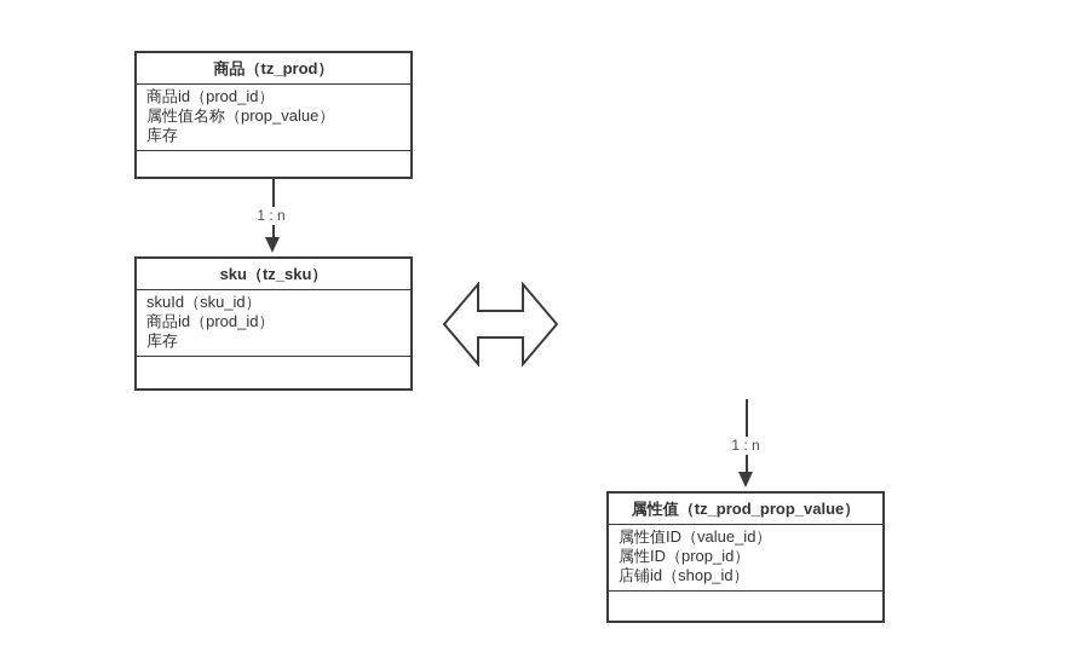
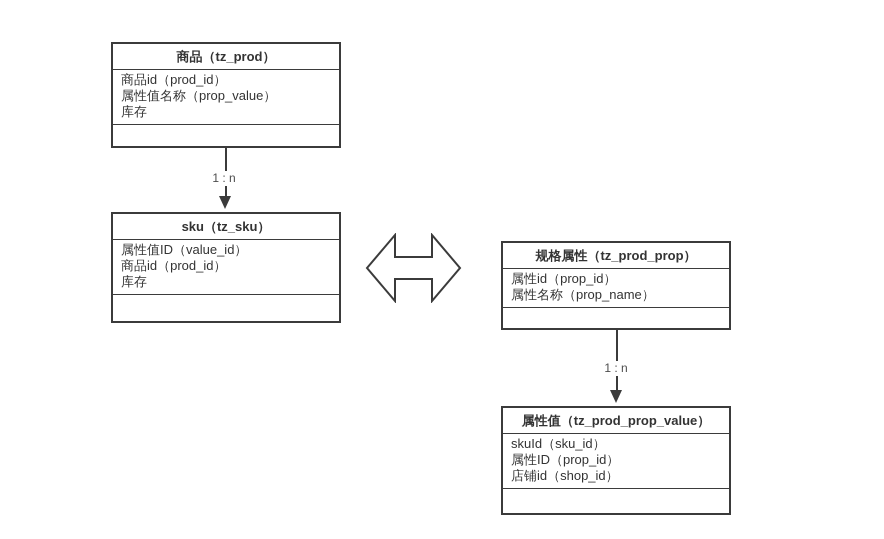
  商品（tz_prod）
  商品id（prod_id）
  属性值名称（prop_value）
  库存
  1 : n
  sku（tz_sku）
- skuId（sku_id）
+ 属性值ID（value_id）
  商品id（prod_id）
  库存
+ 规格属性（tz_prod_prop）
+ 属性id（prop_id）
+ 属性名称（prop_name）
  1 : n
  属性值（tz_prod_prop_value）
- 属性值ID（value_id）
+ skuId（sku_id）
  属性ID（prop_id）
  店铺id（shop_id）
